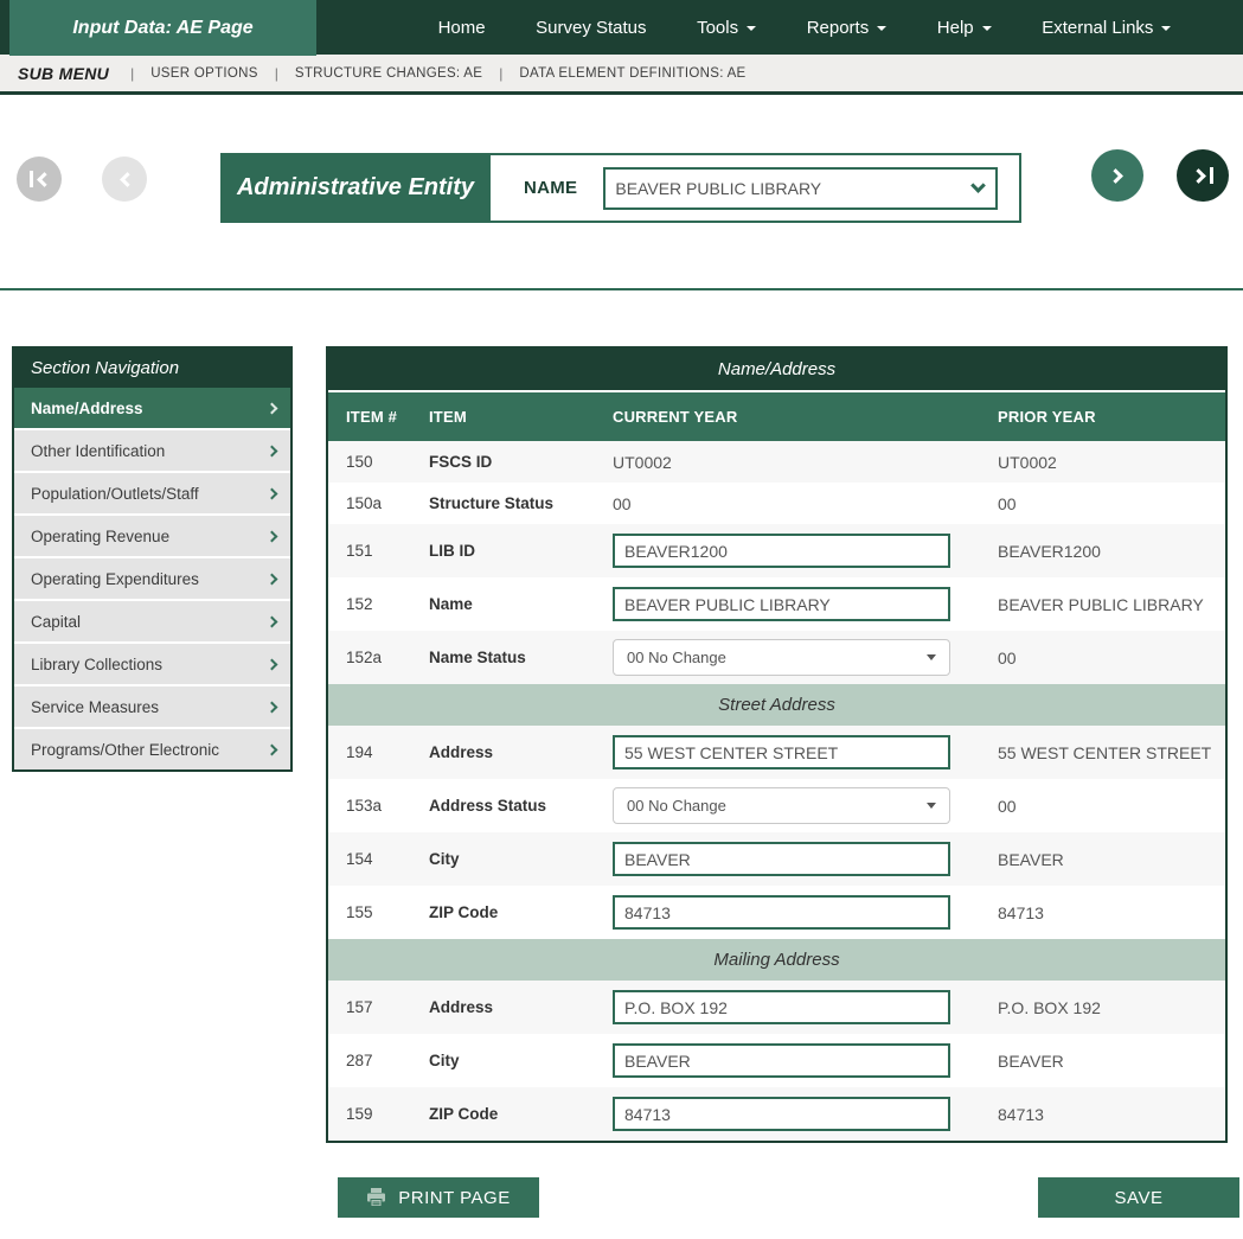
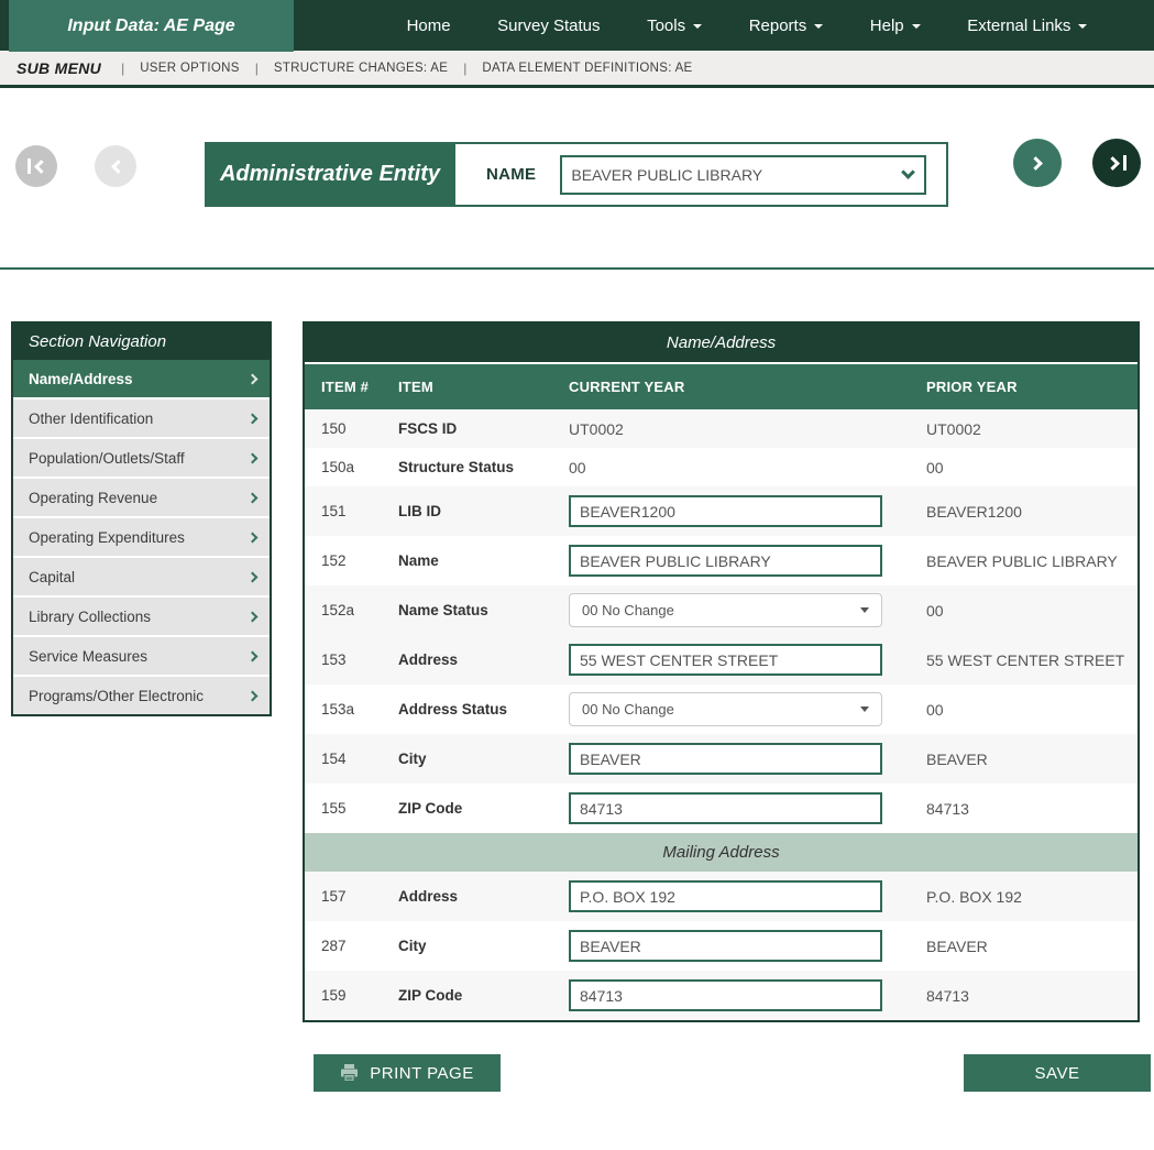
  Input Data: AE Page
  Home
  Survey Status
  Tools
  Reports
  Help
  External Links
  SUB MENU
  |
  USER OPTIONS
  |
  STRUCTURE CHANGES: AE
  |
  DATA ELEMENT DEFINITIONS: AE
  Administrative Entity
  NAME
  BEAVER PUBLIC LIBRARY
  Section Navigation
  Name/Address
  Other Identification
  Population/Outlets/Staff
  Operating Revenue
  Operating Expenditures
  Capital
  Library Collections
  Service Measures
  Programs/Other Electronic
  Name/Address
  ITEM #
  ITEM
  CURRENT YEAR
  PRIOR YEAR
  150
  FSCS ID
  UT0002
  UT0002
  150a
  Structure Status
  00
  00
  151
  LIB ID
  BEAVER1200
  BEAVER1200
  152
  Name
  BEAVER PUBLIC LIBRARY
  BEAVER PUBLIC LIBRARY
  152a
  Name Status
  00 No Change
  00
- Street Address
- 194
+ 153
  Address
  55 WEST CENTER STREET
  55 WEST CENTER STREET
  153a
  Address Status
  00 No Change
  00
  154
  City
  BEAVER
  BEAVER
  155
  ZIP Code
  84713
  84713
  Mailing Address
  157
  Address
  P.O. BOX 192
  P.O. BOX 192
  287
  City
  BEAVER
  BEAVER
  159
  ZIP Code
  84713
  84713
  PRINT PAGE
  SAVE
